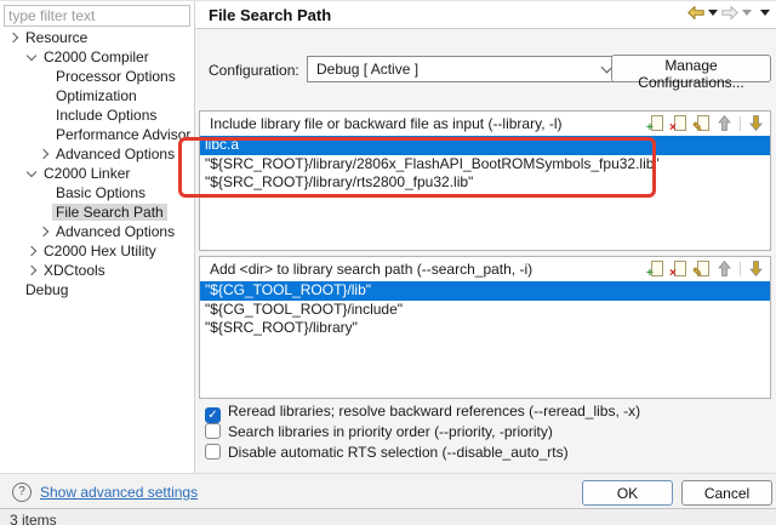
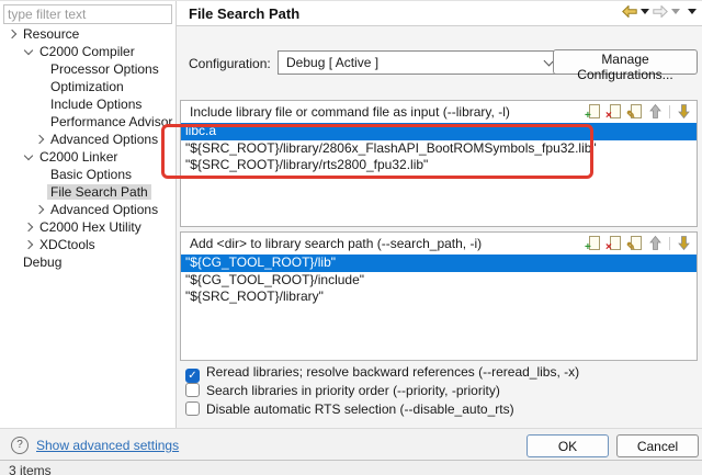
  type filter text
  Resource
  C2000 Compiler
  Processor Options
  Optimization
  Include Options
  Performance Advisor
  Advanced Options
  C2000 Linker
  Basic Options
  File Search Path
  Advanced Options
  C2000 Hex Utility
  XDCtools
  Debug
  File Search Path
  Configuration:
  Debug [ Active ]
  Manage Configurations...
- Include library file or backward file as input (--library, -l)
+ Include library file or command file as input (--library, -l)
  +
  ×
  ✎
  libc.a
  "${SRC_ROOT}/library/2806x_FlashAPI_BootROMSymbols_fpu32.lib"
  "${SRC_ROOT}/library/rts2800_fpu32.lib"
  Add <dir> to library search path (--search_path, -i)
  +
  ×
  ✎
  "${CG_TOOL_ROOT}/lib"
  "${CG_TOOL_ROOT}/include"
  "${SRC_ROOT}/library"
  ✓ Reread libraries; resolve backward references (--reread_libs, -x)
  Search libraries in priority order (--priority, -priority)
  Disable automatic RTS selection (--disable_auto_rts)
  ?
  Show advanced settings
  OK
  Cancel
  3 items
